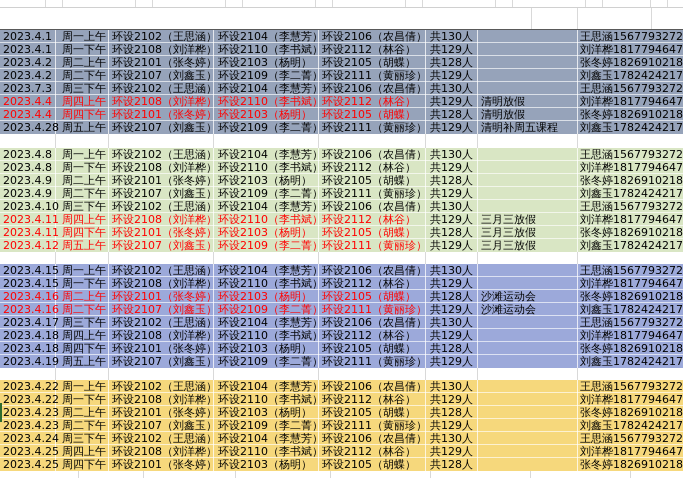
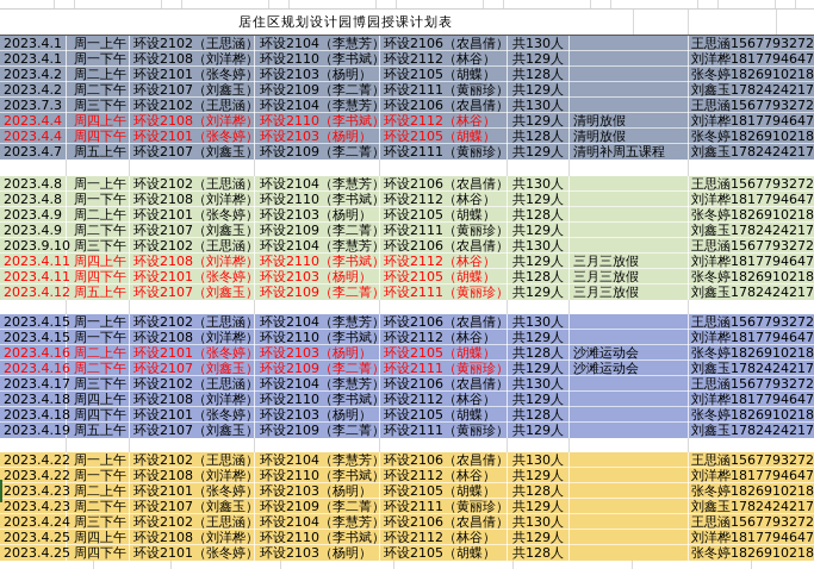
+ 居住区规划设计园博园授课计划表
  2023.4.1
  周一上午
  环设2102（王思涵）
  环设2104（李慧芳）
  环设2106（农昌倩）
  共130人
  王思涵1567793272
  2023.4.1
  周一下午
  环设2108（刘洋桦）
  环设2110（李书斌）
  环设2112（林谷）
  共129人
  刘洋桦1817794647
  2023.4.2
  周二上午
  环设2101（张冬婷）
  环设2103（杨明）
  环设2105（胡蝶）
  共128人
  张冬婷1826910218
  2023.4.2
  周二下午
  环设2107（刘鑫玉）
  环设2109（李二菁）
  环设2111（黄丽珍）
  共129人
  刘鑫玉1782424217
  2023.7.3
  周三下午
  环设2102（王思涵）
  环设2104（李慧芳）
  环设2106（农昌倩）
  共130人
  王思涵1567793272
  2023.4.4
  周四上午
  环设2108（刘洋桦）
  环设2110（李书斌）
  环设2112（林谷）
  共129人
  清明放假
  刘洋桦1817794647
  2023.4.4
  周四下午
  环设2101（张冬婷）
  环设2103（杨明）
  环设2105（胡蝶）
  共128人
  清明放假
  张冬婷1826910218
- 2023.4.28
+ 2023.4.7
  周五上午
  环设2107（刘鑫玉）
  环设2109（李二菁）
  环设2111（黄丽珍）
  共129人
  清明补周五课程
  刘鑫玉1782424217
  2023.4.8
  周一上午
  环设2102（王思涵）
  环设2104（李慧芳）
  环设2106（农昌倩）
  共130人
  王思涵1567793272
  2023.4.8
  周一下午
  环设2108（刘洋桦）
  环设2110（李书斌）
  环设2112（林谷）
  共129人
  刘洋桦1817794647
  2023.4.9
  周二上午
  环设2101（张冬婷）
  环设2103（杨明）
  环设2105（胡蝶）
  共128人
  张冬婷1826910218
  2023.4.9
  周二下午
  环设2107（刘鑫玉）
  环设2109（李二菁）
  环设2111（黄丽珍）
  共129人
  刘鑫玉1782424217
- 2023.4.10
+ 2023.9.10
  周三下午
  环设2102（王思涵）
  环设2104（李慧芳）
  环设2106（农昌倩）
  共130人
  王思涵1567793272
  2023.4.11
  周四上午
  环设2108（刘洋桦）
  环设2110（李书斌）
  环设2112（林谷）
  共129人
  三月三放假
  刘洋桦1817794647
  2023.4.11
  周四下午
  环设2101（张冬婷）
  环设2103（杨明）
  环设2105（胡蝶）
  共128人
  三月三放假
  张冬婷1826910218
  2023.4.12
  周五上午
  环设2107（刘鑫玉）
  环设2109（李二菁）
  环设2111（黄丽珍）
  共129人
  三月三放假
  刘鑫玉1782424217
  2023.4.15
  周一上午
  环设2102（王思涵）
  环设2104（李慧芳）
  环设2106（农昌倩）
  共130人
  王思涵1567793272
  2023.4.15
  周一下午
  环设2108（刘洋桦）
  环设2110（李书斌）
  环设2112（林谷）
  共129人
  刘洋桦1817794647
  2023.4.16
  周二上午
  环设2101（张冬婷）
  环设2103（杨明）
  环设2105（胡蝶）
  共128人
  沙滩运动会
  张冬婷1826910218
  2023.4.16
  周二下午
  环设2107（刘鑫玉）
  环设2109（李二菁）
  环设2111（黄丽珍）
  共129人
  沙滩运动会
  刘鑫玉1782424217
  2023.4.17
  周三下午
  环设2102（王思涵）
  环设2104（李慧芳）
  环设2106（农昌倩）
  共130人
  王思涵1567793272
  2023.4.18
  周四上午
  环设2108（刘洋桦）
  环设2110（李书斌）
  环设2112（林谷）
  共129人
  刘洋桦1817794647
  2023.4.18
  周四下午
  环设2101（张冬婷）
  环设2103（杨明）
  环设2105（胡蝶）
  共128人
  张冬婷1826910218
  2023.4.19
  周五上午
  环设2107（刘鑫玉）
  环设2109（李二菁）
  环设2111（黄丽珍）
  共129人
  刘鑫玉1782424217
  2023.4.22
  周一上午
  环设2102（王思涵）
  环设2104（李慧芳）
  环设2106（农昌倩）
  共130人
  王思涵1567793272
  2023.4.22
  周一下午
  环设2108（刘洋桦）
  环设2110（李书斌）
  环设2112（林谷）
  共129人
  刘洋桦1817794647
  2023.4.23
  周二上午
  环设2101（张冬婷）
  环设2103（杨明）
  环设2105（胡蝶）
  共128人
  张冬婷1826910218
  2023.4.23
  周二下午
  环设2107（刘鑫玉）
  环设2109（李二菁）
  环设2111（黄丽珍）
  共129人
  刘鑫玉1782424217
  2023.4.24
  周三下午
  环设2102（王思涵）
  环设2104（李慧芳）
  环设2106（农昌倩）
  共130人
  王思涵1567793272
  2023.4.25
  周四上午
  环设2108（刘洋桦）
  环设2110（李书斌）
  环设2112（林谷）
  共129人
  刘洋桦1817794647
  2023.4.25
  周四下午
  环设2101（张冬婷）
  环设2103（杨明）
  环设2105（胡蝶）
  共128人
  张冬婷1826910218
